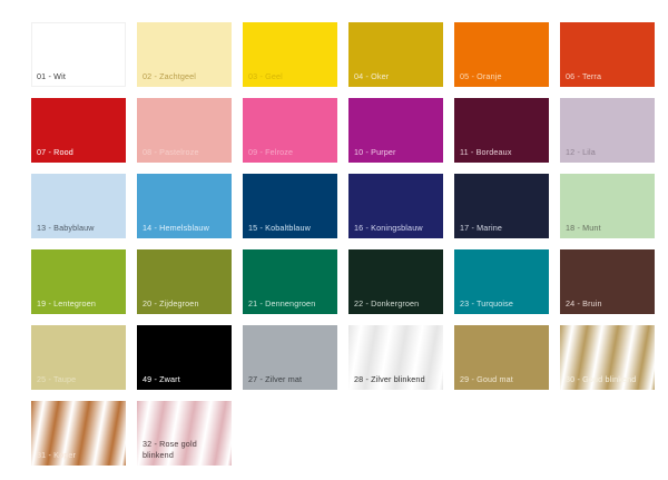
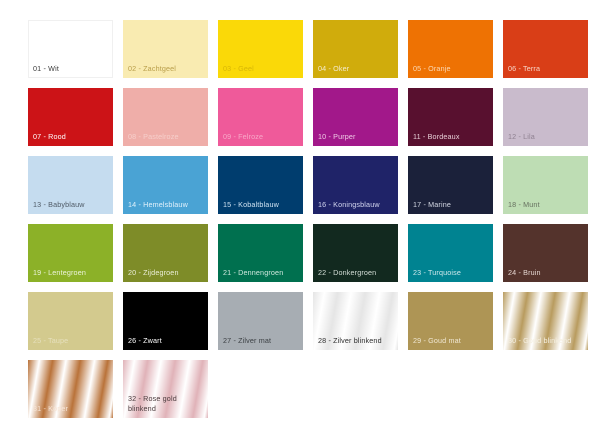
  01 - Wit
  02 - Zachtgeel
  03 - Geel
  04 - Oker
  05 - Oranje
  06 - Terra
  07 - Rood
  08 - Pastelroze
  09 - Felroze
  10 - Purper
  11 - Bordeaux
  12 - Lila
  13 - Babyblauw
  14 - Hemelsblauw
  15 - Kobaltblauw
  16 - Koningsblauw
  17 - Marine
  18 - Munt
  19 - Lentegroen
  20 - Zijdegroen
  21 - Dennengroen
  22 - Donkergroen
  23 - Turquoise
  24 - Bruin
  25 - Taupe
- 49 - Zwart
+ 26 - Zwart
  27 - Zilver mat
  28 - Zilver blinkend
  29 - Goud mat
  30 - Goud blinkend
  31 - Koper
  32 - Rose gold blinkend
